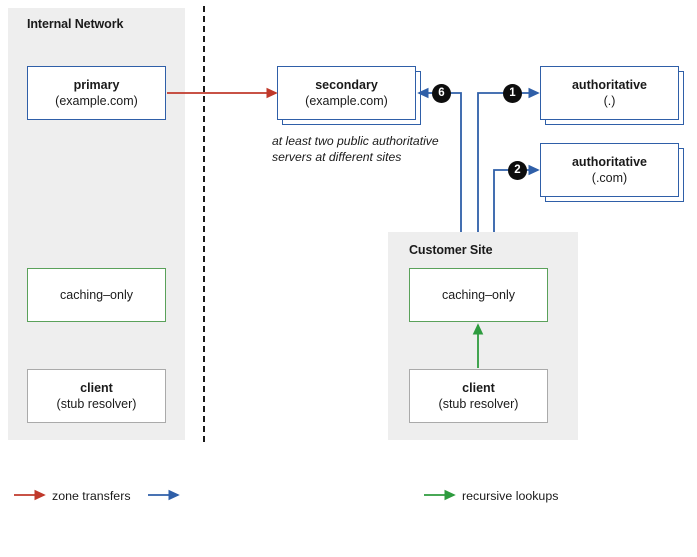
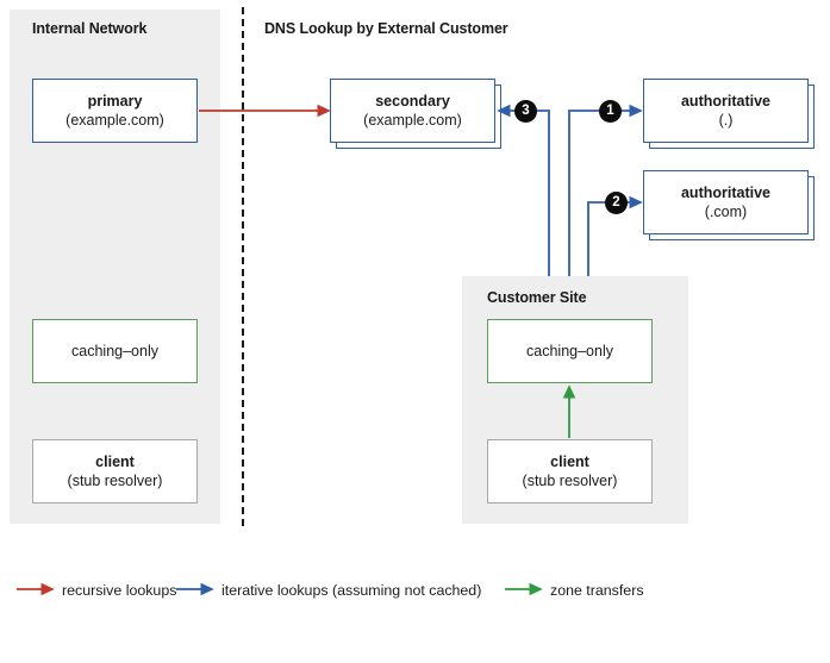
  Internal Network
+ DNS Lookup by External Customer
  Customer Site
  primary
  (example.com)
  caching–only
  client
  (stub resolver)
  secondary
  (example.com)
  authoritative
  (.)
  authoritative
  (.com)
  caching–only
  client
  (stub resolver)
- at least two public authoritative
- servers at different sites
  1
  2
- 6
+ 3
- zone transfers
+ recursive lookups
+ iterative lookups (assuming not cached)
- recursive lookups
+ zone transfers
